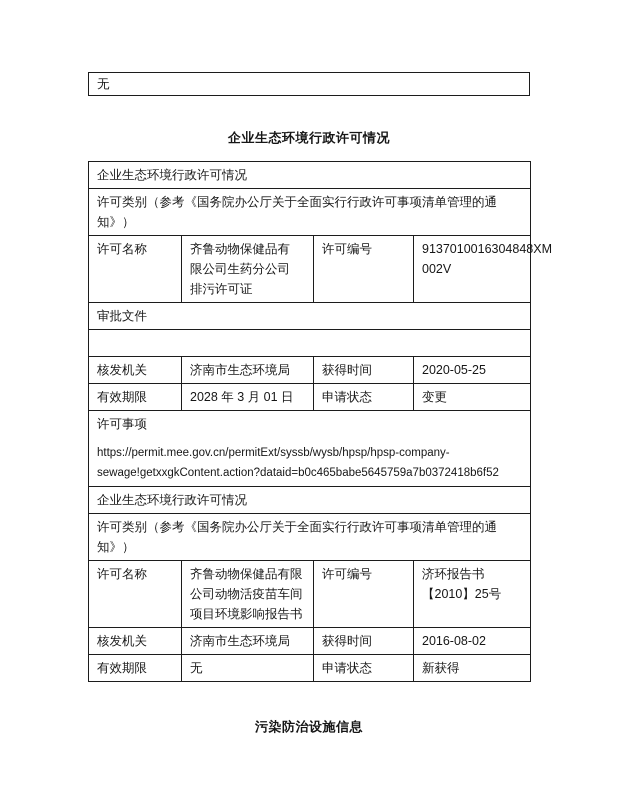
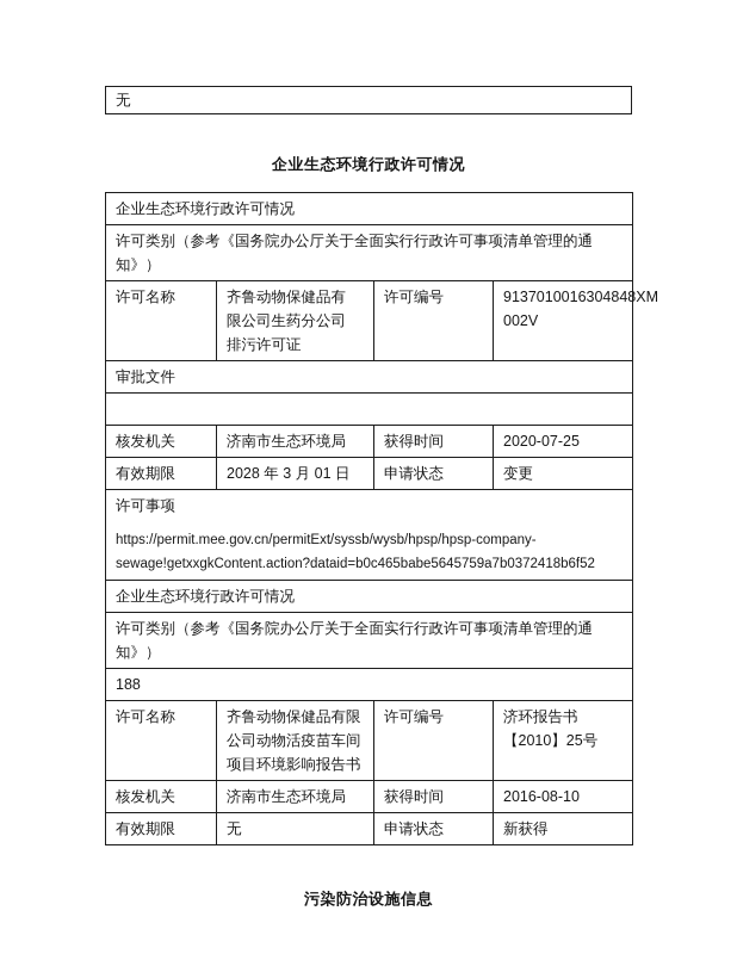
  无
  企业生态环境行政许可情况
  企业生态环境行政许可情况
  许可类别（参考《国务院办公厅关于全面实行行政许可事项清单管理的通知》）
  许可名称	齐鲁动物保健品有 限公司生药分公司 排污许可证	许可编号	9137010016304848XM 002V
  审批文件
- 核发机关	济南市生态环境局	获得时间	2020-05-25
+ 核发机关	济南市生态环境局	获得时间	2020-07-25
  有效期限	2028 年 3 月 01 日	申请状态	变更
  许可事项 https://permit.mee.gov.cn/permitExt/syssb/wysb/hpsp/hpsp-company- sewage!getxxgkContent.action?dataid=b0c465babe5645759a7b0372418b6f52
  企业生态环境行政许可情况
  许可类别（参考《国务院办公厅关于全面实行行政许可事项清单管理的通知》）
+ 188
  许可名称	齐鲁动物保健品有限 公司动物活疫苗车间 项目环境影响报告书	许可编号	济环报告书 【2010】25号
- 核发机关	济南市生态环境局	获得时间	2016-08-02
+ 核发机关	济南市生态环境局	获得时间	2016-08-10
  有效期限	无	申请状态	新获得
  污染防治设施信息
